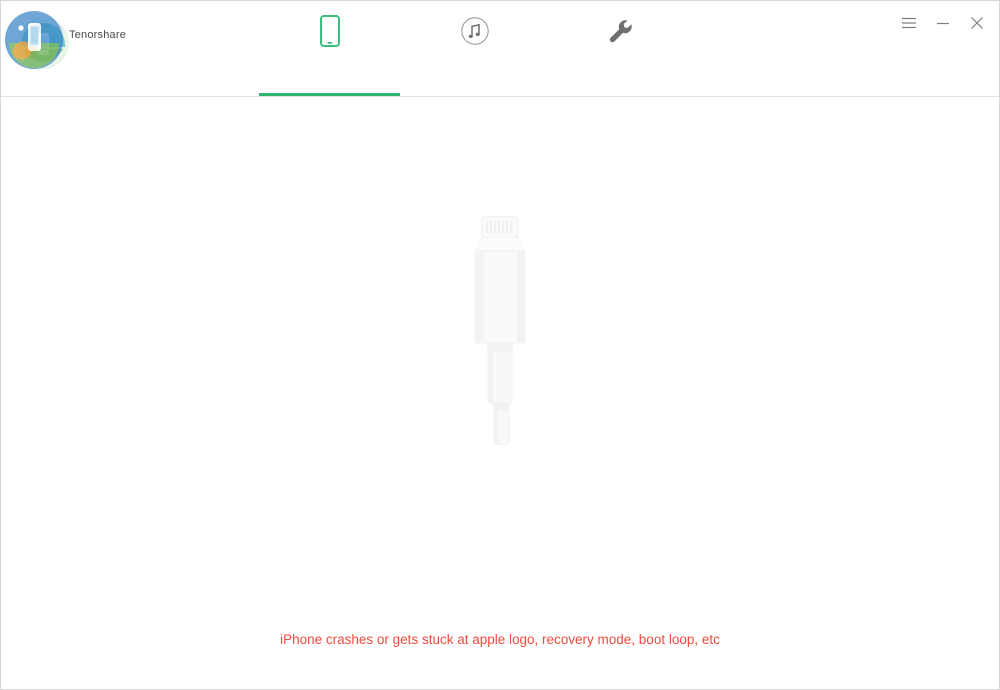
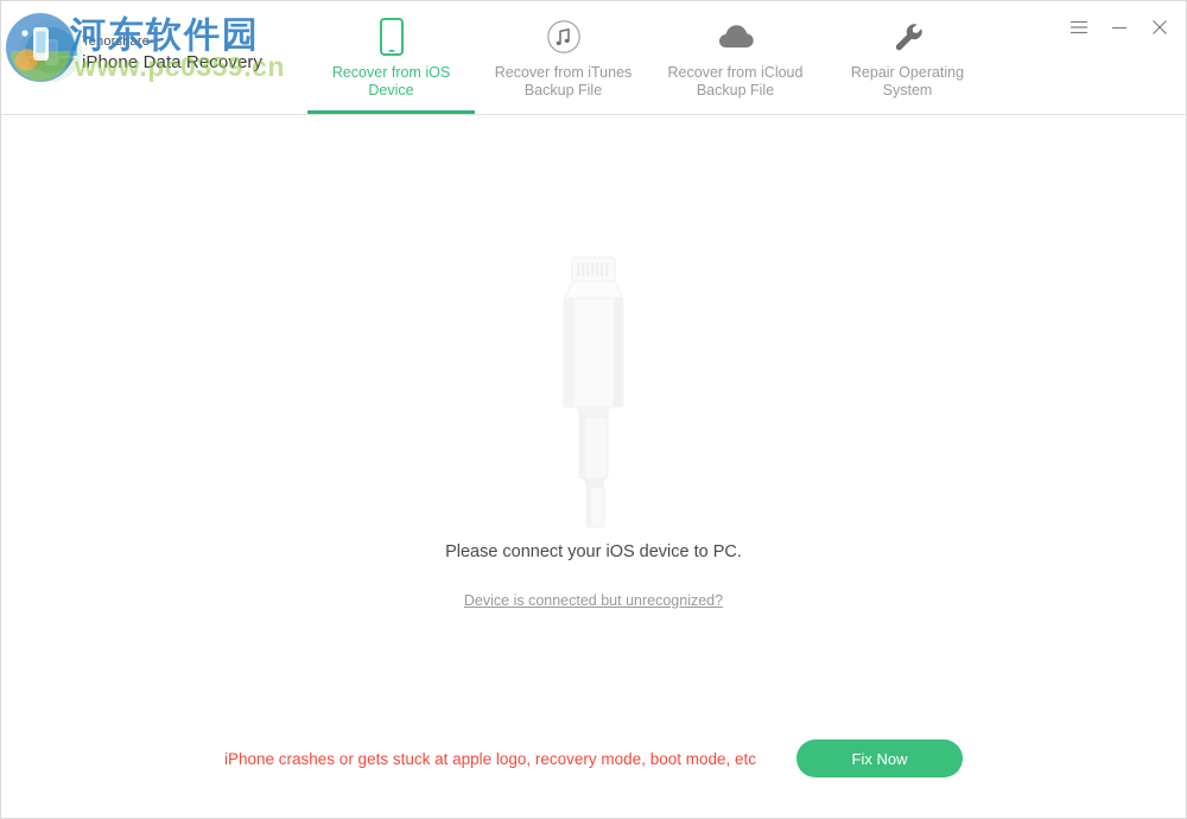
  Tenorshare
+ iPhone Data Recovery
+ 河东软件园
+ www.pc0359.cn
+ Recover from iOS Device
+ Recover from iTunes Backup File
+ Recover from iCloud Backup File
+ Repair Operating System
+ Please connect your iOS device to PC.
+ Device is connected but unrecognized?
- iPhone crashes or gets stuck at apple logo, recovery mode, boot loop, etc
+ iPhone crashes or gets stuck at apple logo, recovery mode, boot mode, etc
+ Fix Now
